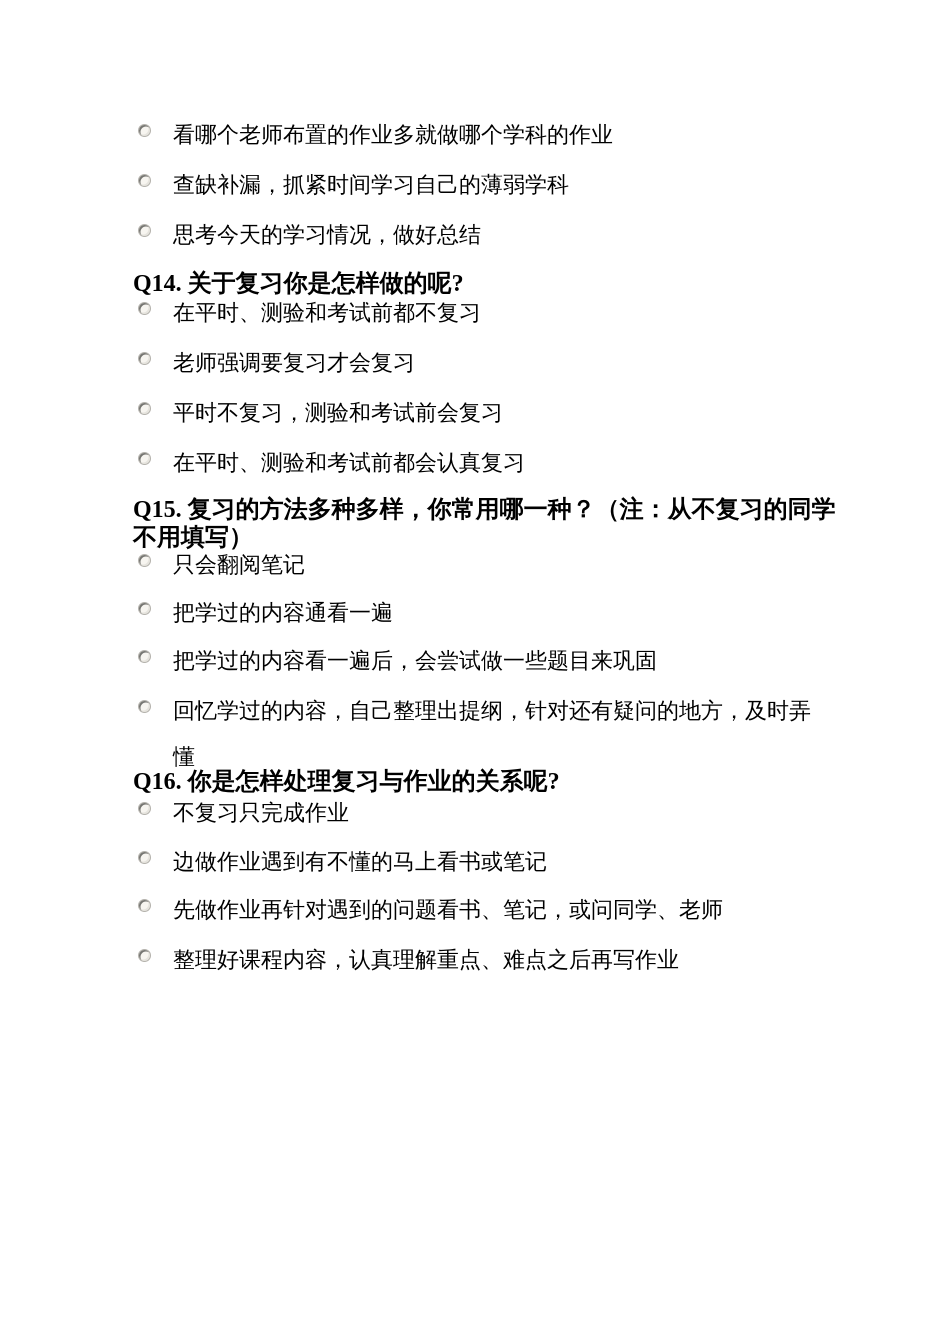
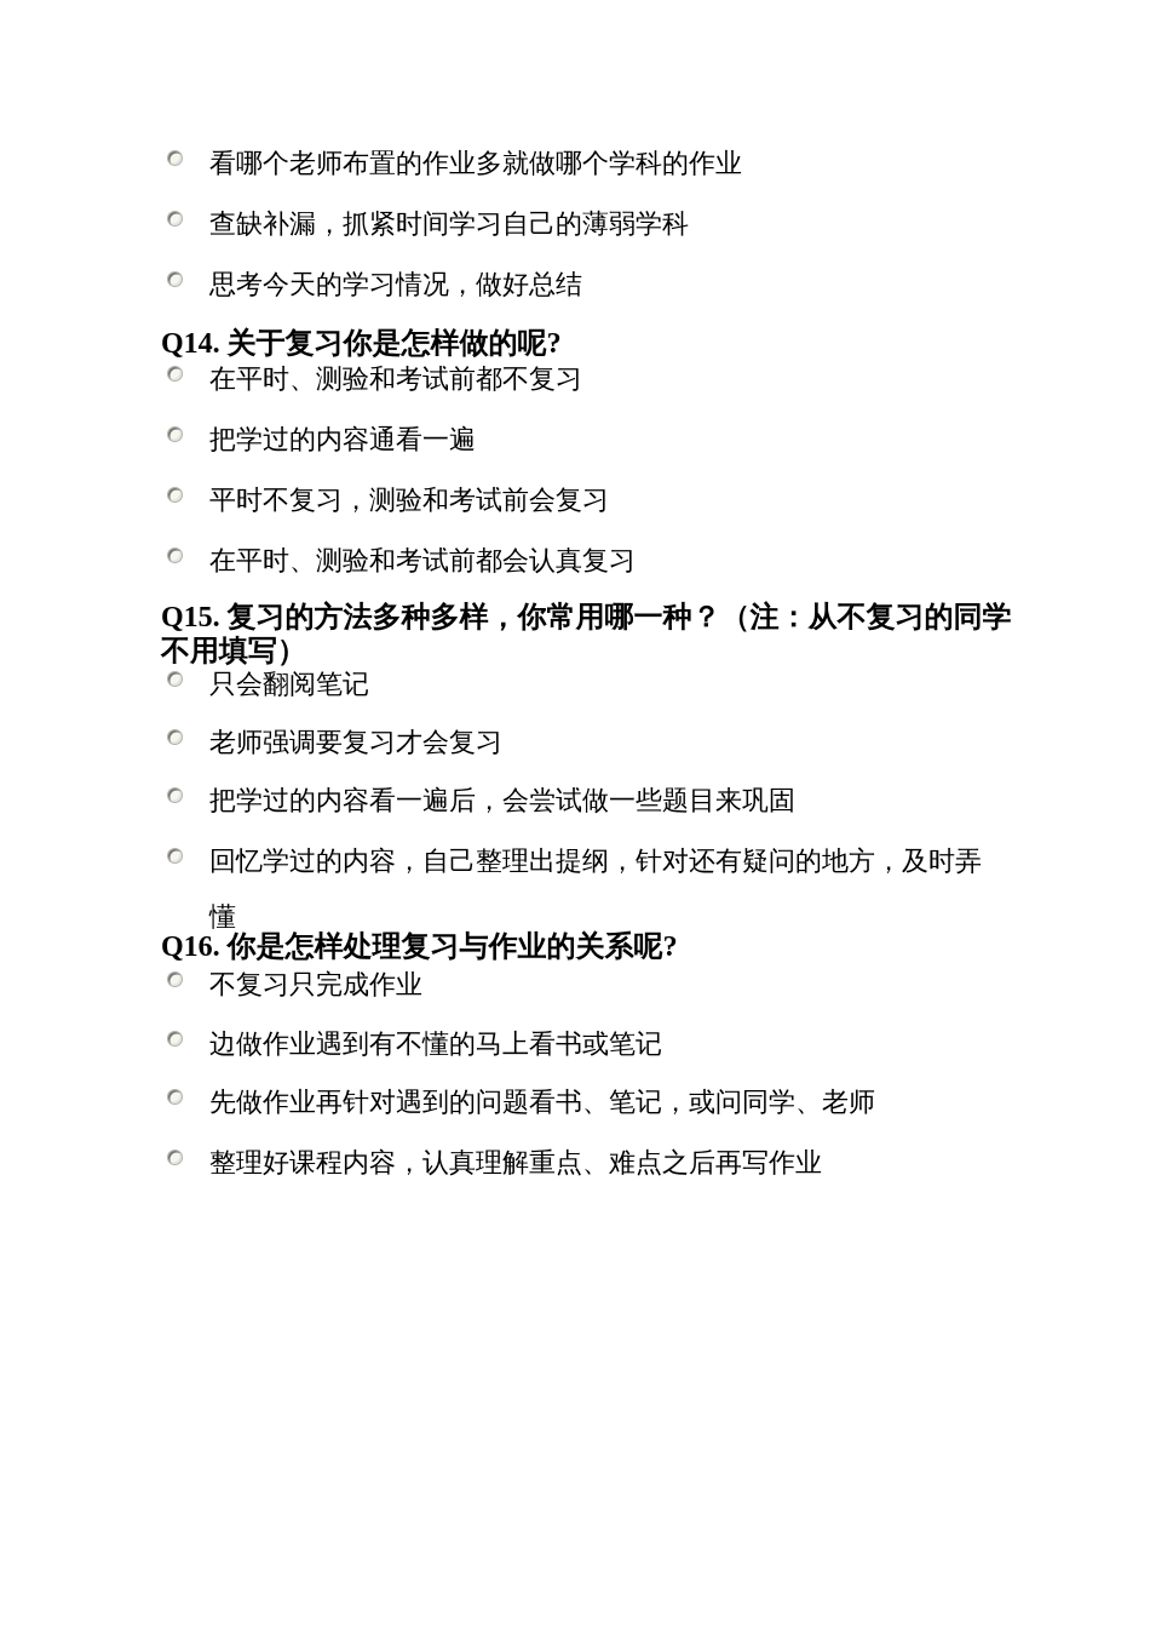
  看哪个老师布置的作业多就做哪个学科的作业
  查缺补漏，抓紧时间学习自己的薄弱学科
  思考今天的学习情况，做好总结
  Q14. 关于复习你是怎样做的呢?
  在平时、测验和考试前都不复习
- 老师强调要复习才会复习
+ 把学过的内容通看一遍
  平时不复习，测验和考试前会复习
  在平时、测验和考试前都会认真复习
  Q15. 复习的方法多种多样，你常用哪一种？（注：从不复习的同学不用填写）
  只会翻阅笔记
- 把学过的内容通看一遍
+ 老师强调要复习才会复习
  把学过的内容看一遍后，会尝试做一些题目来巩固
  回忆学过的内容，自己整理出提纲，针对还有疑问的地方，及时弄懂
  Q16. 你是怎样处理复习与作业的关系呢?
  不复习只完成作业
  边做作业遇到有不懂的马上看书或笔记
  先做作业再针对遇到的问题看书、笔记，或问同学、老师
  整理好课程内容，认真理解重点、难点之后再写作业
